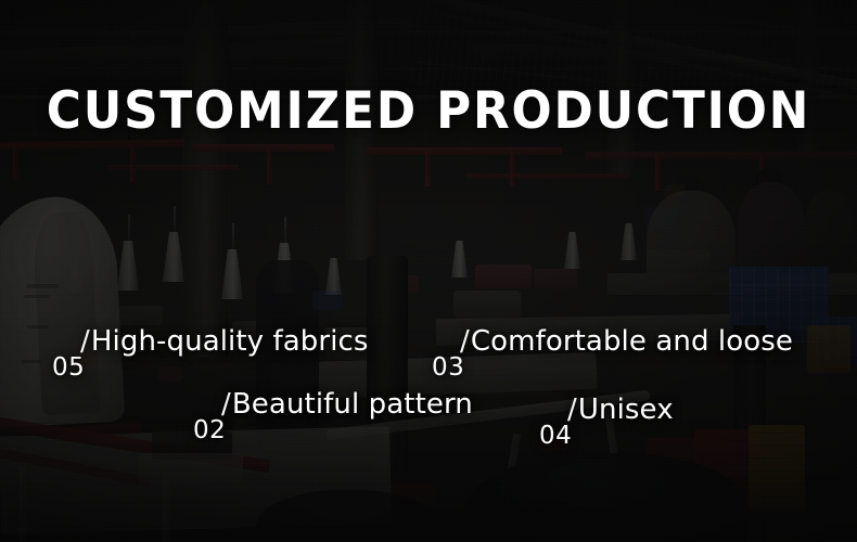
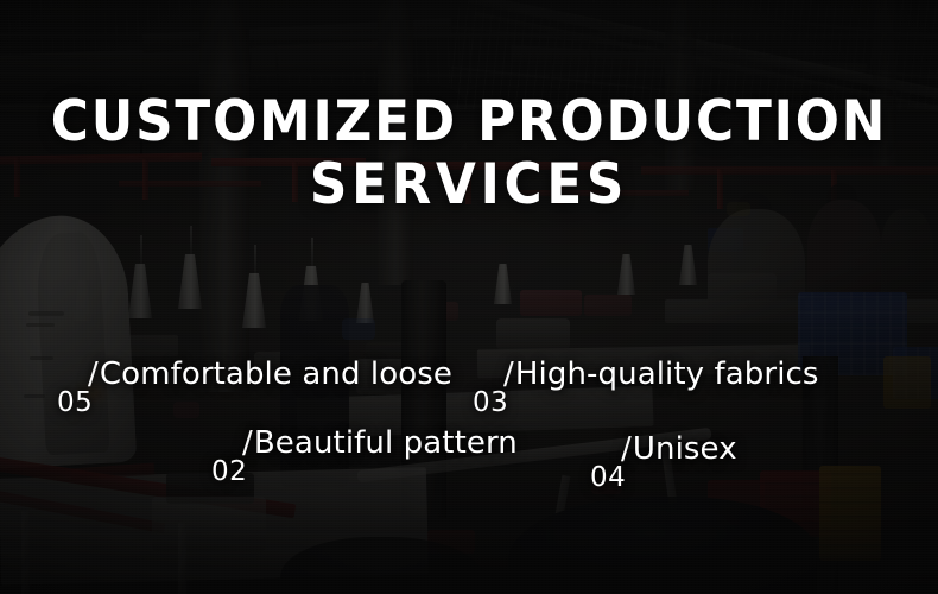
  CUSTOMIZED PRODUCTION
+ SERVICES
  05
- /High-quality fabrics
+ /Comfortable and loose
  02
  /Beautiful pattern
  03
- /Comfortable and loose
+ /High-quality fabrics
  04
  /Unisex
